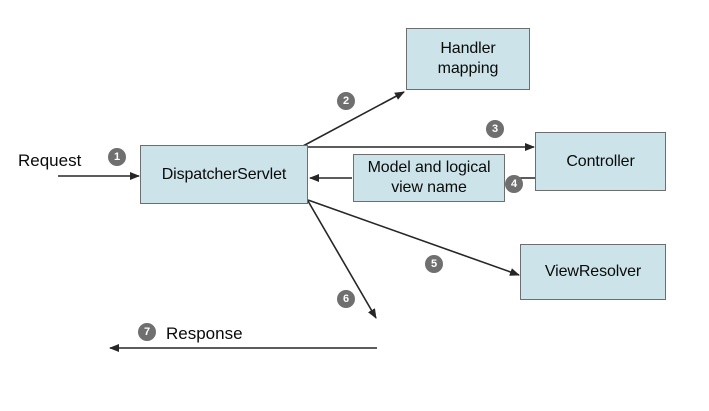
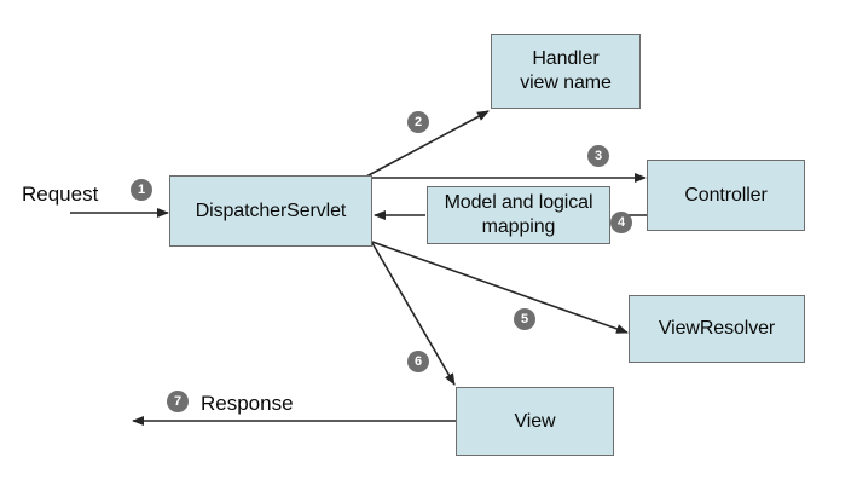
  Handler
- mapping
+ view name
  DispatcherServlet
  Controller
  Model and logical
- view name
+ mapping
  ViewResolver
+ View
  Request
  Response
  1
  2
  3
  4
  5
  6
  7
